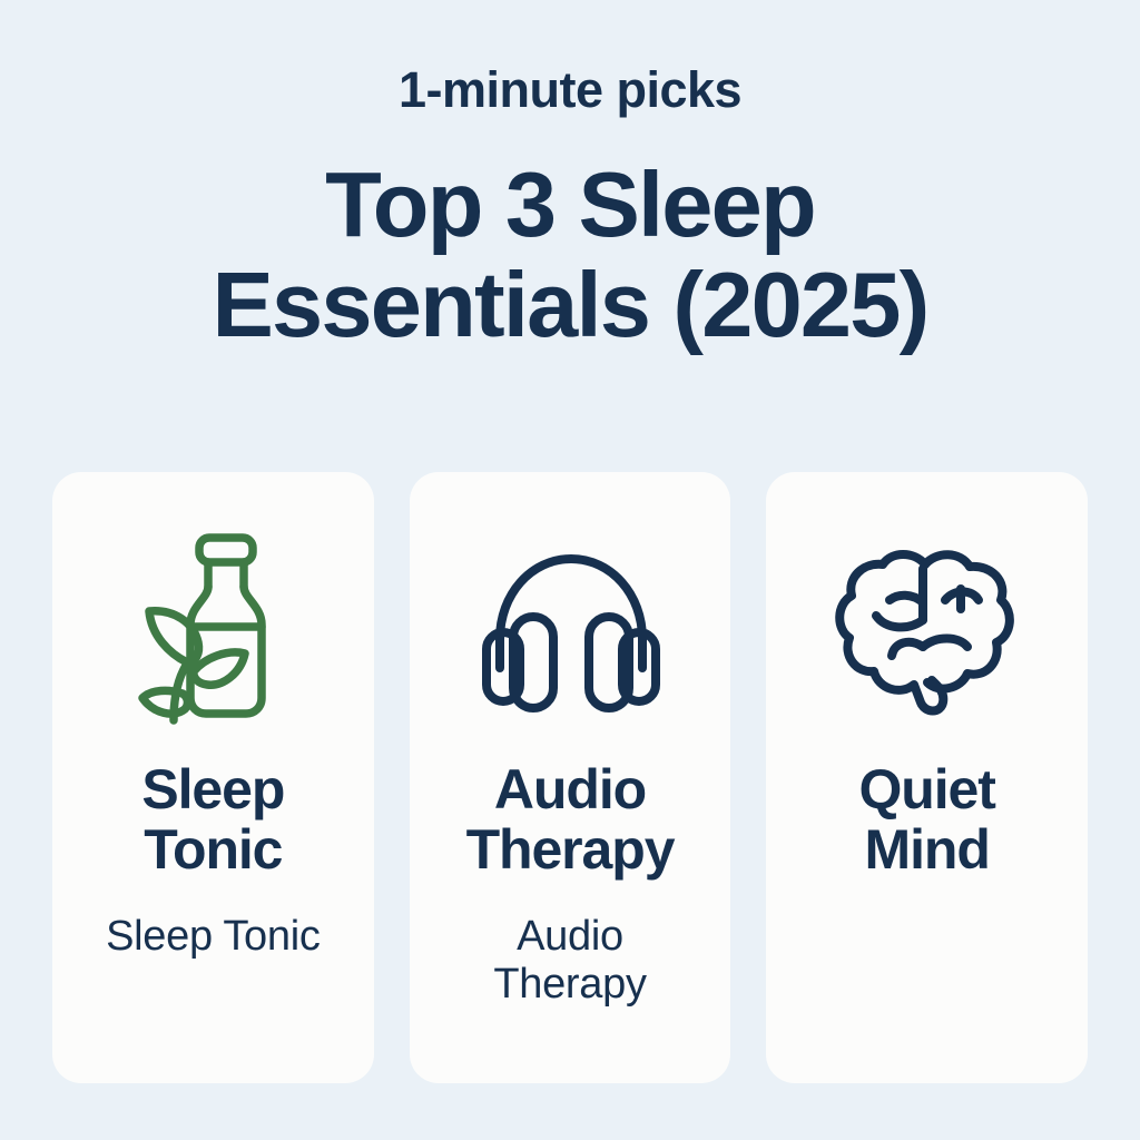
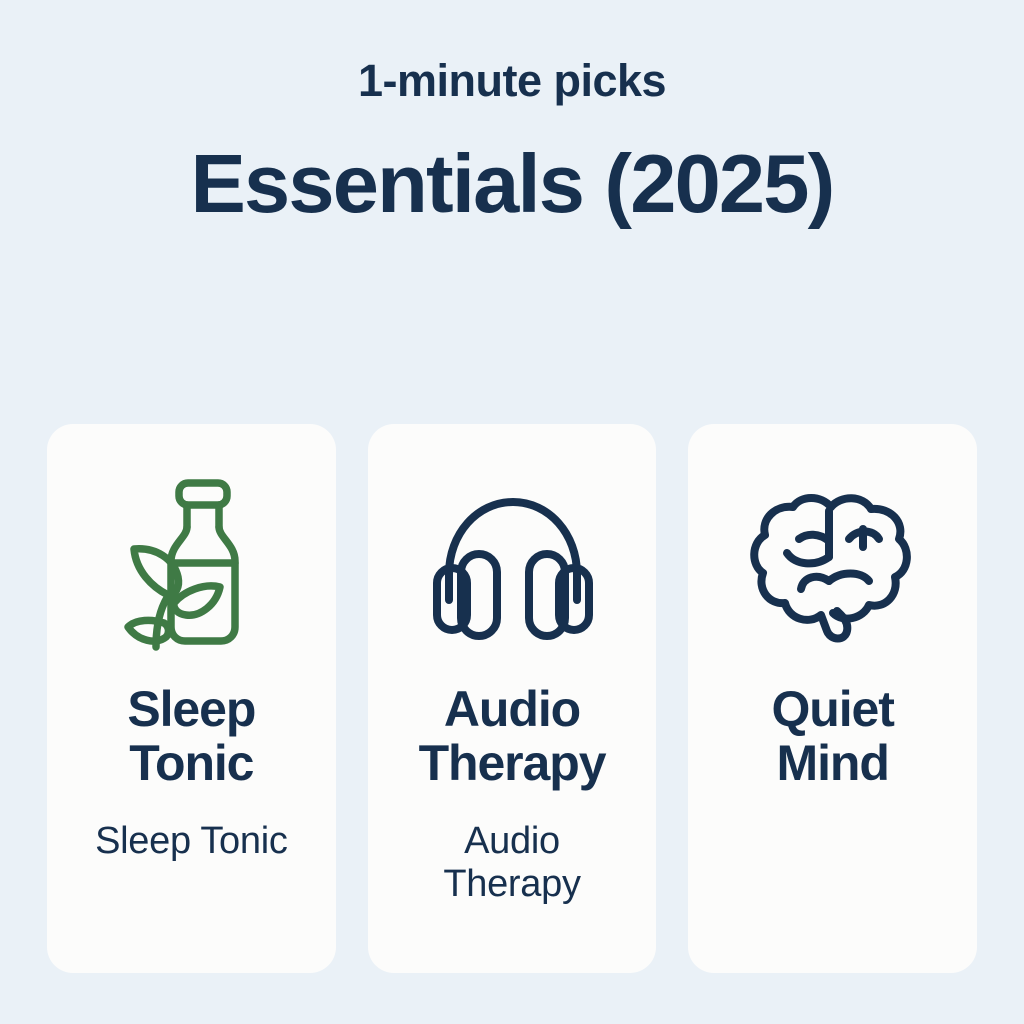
  1-minute picks
- Top 3 Sleep
  Essentials (2025)
  Sleep Tonic
  Sleep Tonic
  Audio Therapy
  Audio Therapy
  Quiet Mind
